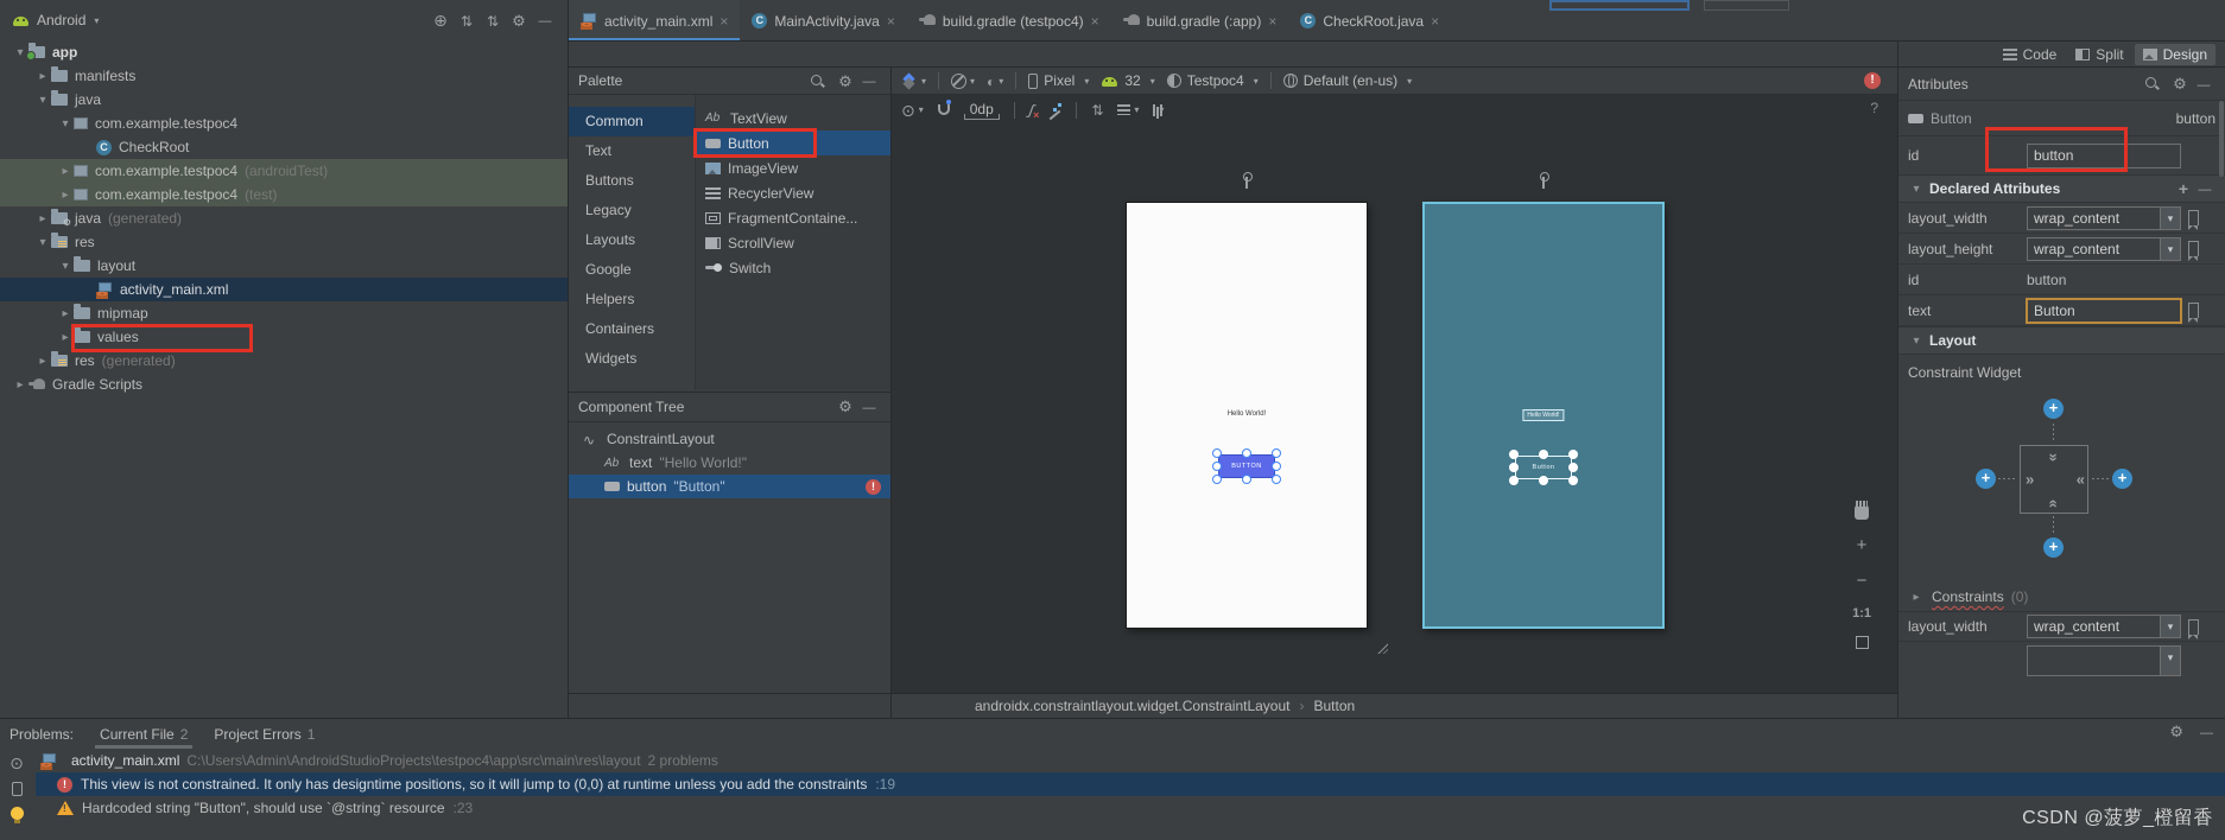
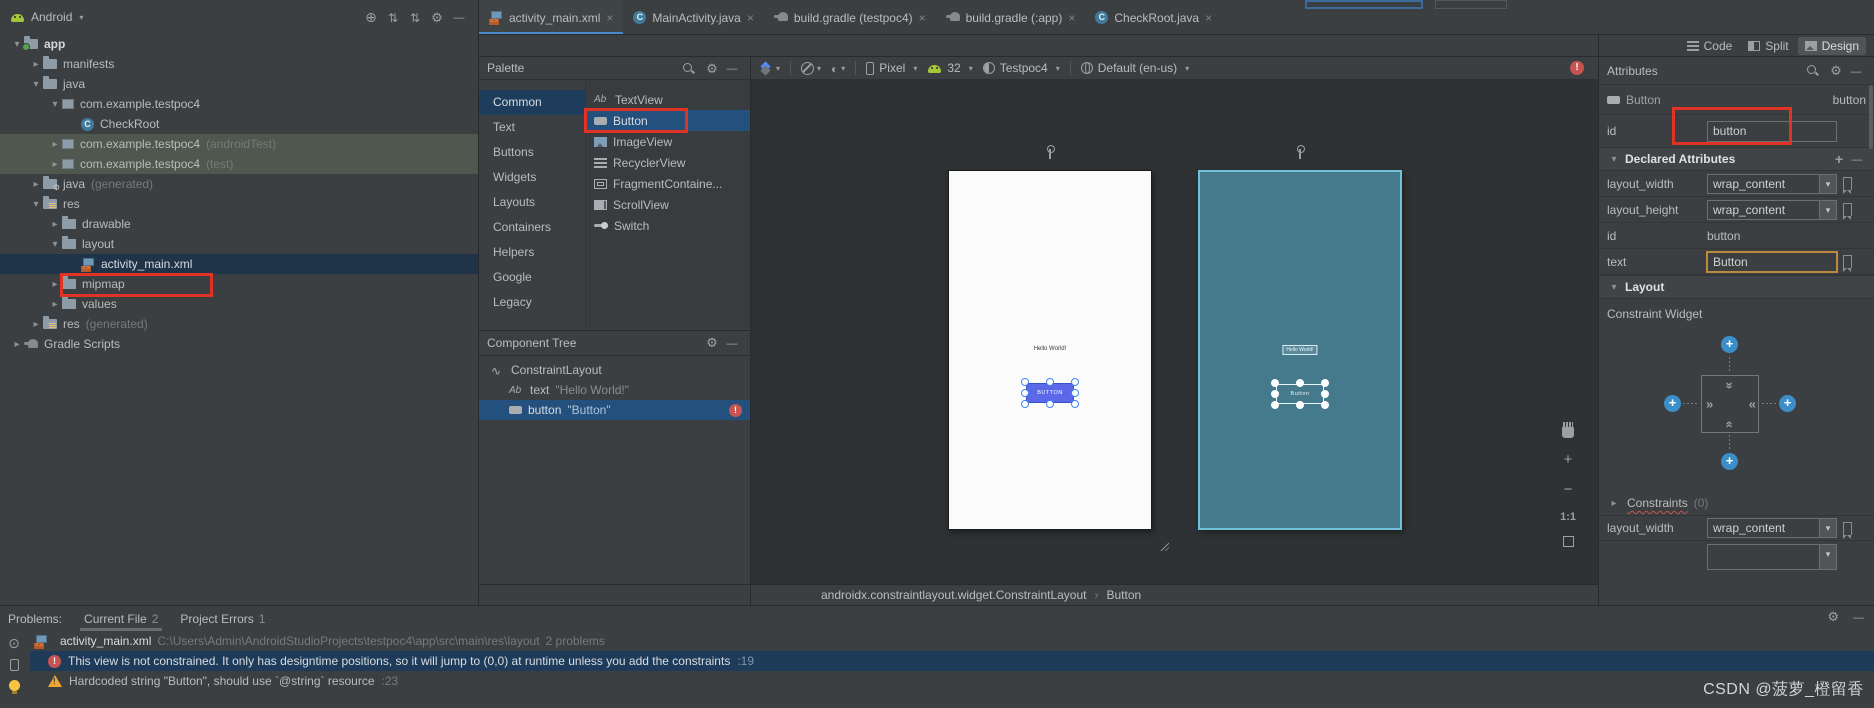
  Android
  app
  manifests
  java
  com.example.testpoc4
  CheckRoot
  com.example.testpoc4
  (androidTest)
  com.example.testpoc4
  (test)
  java
  (generated)
  res
+ drawable
  layout
  activity_main.xml
  mipmap
  values
  res
  (generated)
  Gradle Scripts
  activity_main.xml
  MainActivity.java
  build.gradle (testpoc4)
  build.gradle (:app)
  CheckRoot.java
  Code
  Split
  Design
  Palette
  Common
  Text
  Buttons
- Legacy
+ Widgets
  Layouts
- Google
+ Containers
  Helpers
- Containers
+ Google
- Widgets
+ Legacy
  TextView
  Button
  ImageView
  RecyclerView
  FragmentContaine...
  ScrollView
  Switch
  Component Tree
  ConstraintLayout
  text
  "Hello World!"
  button
  "Button"
  Pixel
  32
  Testpoc4
  Default (en-us)
  !
- 0dp
- ?
  +
  −
  1:1
  androidx.constraintlayout.widget.ConstraintLayout
  ›
  Button
  Attributes
  Button
  button
  id
  button
  Declared Attributes
  layout_width
  wrap_content
  layout_height
  wrap_content
  id
  button
  text
  Button
  Layout
  Constraint Widget
  »
  «
  Constraints
  (0)
  layout_width
  wrap_content
  Problems:
  Current File
  2
  Project Errors
  1
  activity_main.xml
  C:\Users\Admin\AndroidStudioProjects\testpoc4\app\src\main\res\layout
  2 problems
  This view is not constrained. It only has designtime positions, so it will jump to (0,0) at runtime unless you add the constraints
  :19
  Hardcoded string "Button", should use `@string` resource
  :23
  CSDN @菠萝_橙留香
